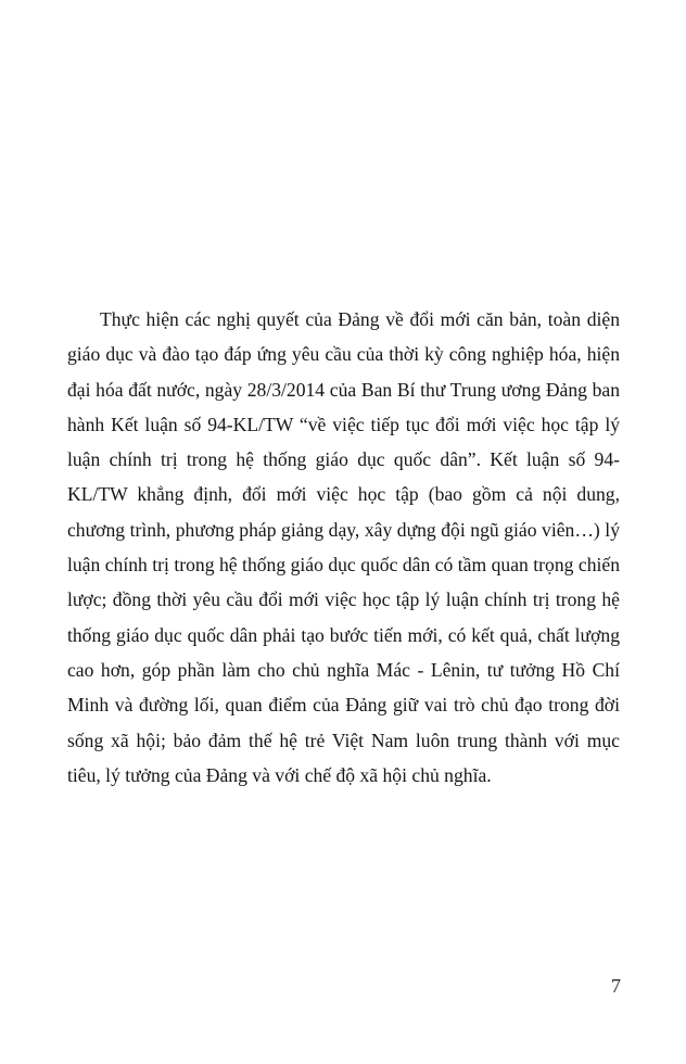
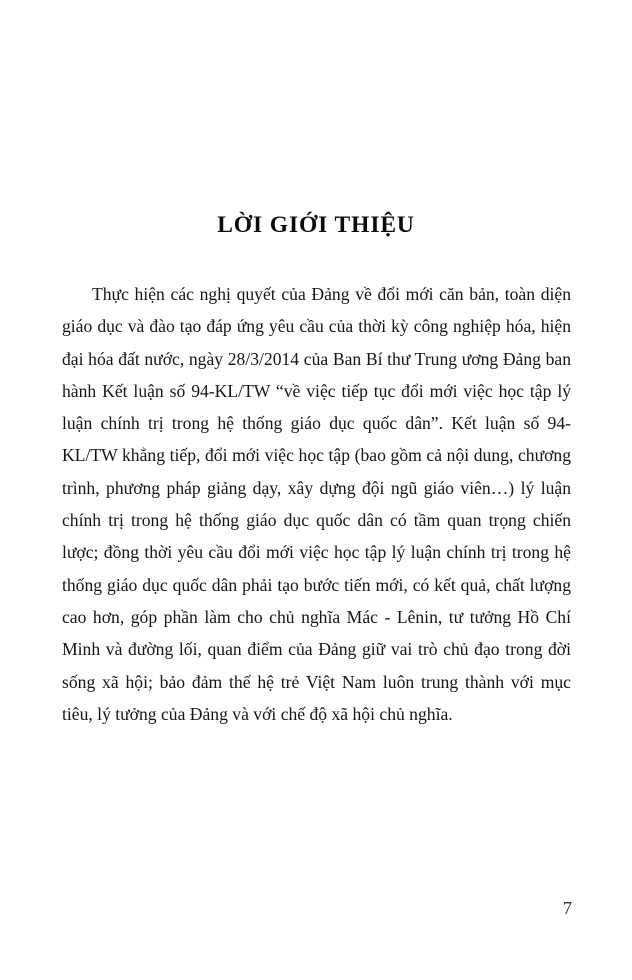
+ LỜI GIỚI THIỆU
- Thực hiện các nghị quyết của Đảng về đổi mới căn bản, toàn diện giáo dục và đào tạo đáp ứng yêu cầu của thời kỳ công nghiệp hóa, hiện đại hóa đất nước, ngày 28/3/2014 của Ban Bí thư Trung ương Đảng ban hành Kết luận số 94-KL/TW “về việc tiếp tục đổi mới việc học tập lý luận chính trị trong hệ thống giáo dục quốc dân”. Kết luận số 94-KL/TW khẳng định, đổi mới việc học tập (bao gồm cả nội dung, chương trình, phương pháp giảng dạy, xây dựng đội ngũ giáo viên…) lý luận chính trị trong hệ thống giáo dục quốc dân có tầm quan trọng chiến lược; đồng thời yêu cầu đổi mới việc học tập lý luận chính trị trong hệ thống giáo dục quốc dân phải tạo bước tiến mới, có kết quả, chất lượng cao hơn, góp phần làm cho chủ nghĩa Mác - Lênin, tư tưởng Hồ Chí Minh và đường lối, quan điểm của Đảng giữ vai trò chủ đạo trong đời sống xã hội; bảo đảm thế hệ trẻ Việt Nam luôn trung thành với mục tiêu, lý tưởng của Đảng và với chế độ xã hội chủ nghĩa.
+ Thực hiện các nghị quyết của Đảng về đổi mới căn bản, toàn diện giáo dục và đào tạo đáp ứng yêu cầu của thời kỳ công nghiệp hóa, hiện đại hóa đất nước, ngày 28/3/2014 của Ban Bí thư Trung ương Đảng ban hành Kết luận số 94-KL/TW “về việc tiếp tục đổi mới việc học tập lý luận chính trị trong hệ thống giáo dục quốc dân”. Kết luận số 94-KL/TW khẳng tiếp, đổi mới việc học tập (bao gồm cả nội dung, chương trình, phương pháp giảng dạy, xây dựng đội ngũ giáo viên…) lý luận chính trị trong hệ thống giáo dục quốc dân có tầm quan trọng chiến lược; đồng thời yêu cầu đổi mới việc học tập lý luận chính trị trong hệ thống giáo dục quốc dân phải tạo bước tiến mới, có kết quả, chất lượng cao hơn, góp phần làm cho chủ nghĩa Mác - Lênin, tư tưởng Hồ Chí Minh và đường lối, quan điểm của Đảng giữ vai trò chủ đạo trong đời sống xã hội; bảo đảm thế hệ trẻ Việt Nam luôn trung thành với mục tiêu, lý tưởng của Đảng và với chế độ xã hội chủ nghĩa.
  7
